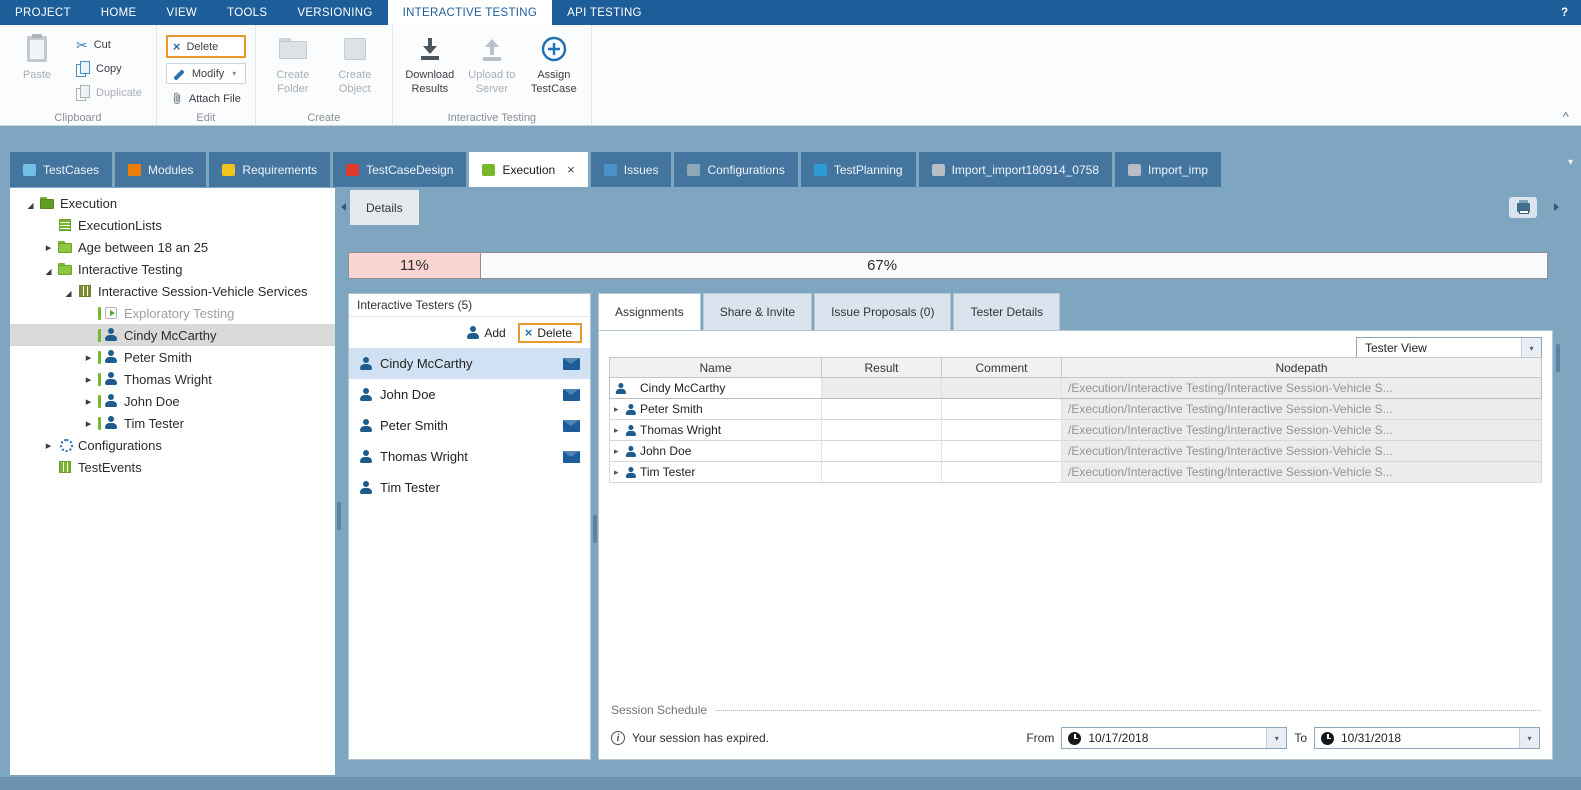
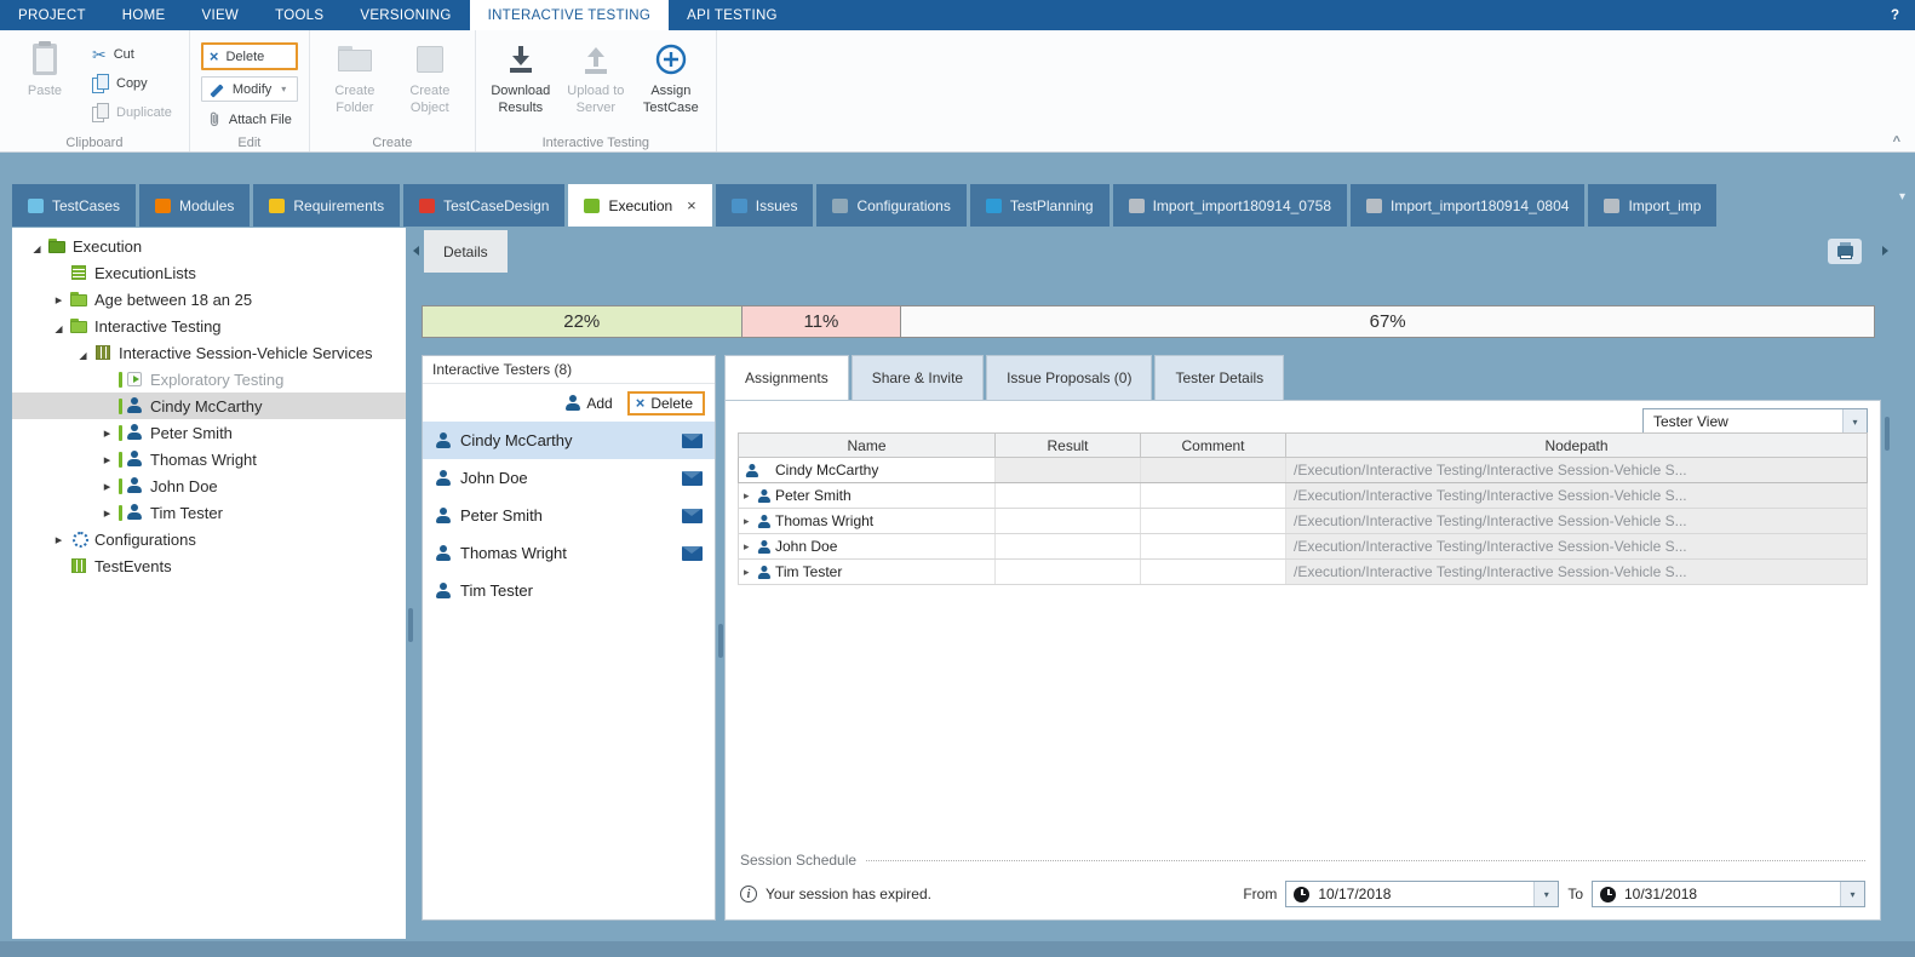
  PROJECT
  HOME
  VIEW
  TOOLS
  VERSIONING
  INTERACTIVE TESTING
  API TESTING
  ?
  Paste
  ✂
  Cut
  Copy
  Duplicate
  Clipboard
  ×
  Delete
  Modify
  ▾
  Attach File
  Edit
  Create Folder
  Create Object
  Create
  Download Results
  Upload to Server
  Assign TestCase
  Interactive Testing
  ^
  TestCases
  Modules
  Requirements
  TestCaseDesign
  Execution
  ×
  Issues
  Configurations
  TestPlanning
  Import_import180914_0758
+ Import_import180914_0804
  Import_imp
  ▾
  Details
+ 22%
  11%
  67%
  Execution
  ExecutionLists
  Age between 18 an 25
  Interactive Testing
  Interactive Session-Vehicle Services
  Exploratory Testing
  Cindy McCarthy
  Peter Smith
  Thomas Wright
  John Doe
  Tim Tester
  Configurations
  TestEvents
- Interactive Testers (5)
+ Interactive Testers (8)
  Add
  ×
  Delete
  Cindy McCarthy
  John Doe
  Peter Smith
  Thomas Wright
  Tim Tester
  Assignments
  Share & Invite
  Issue Proposals (0)
  Tester Details
  Tester View
  ▾
  Name
  Result
  Comment
  Nodepath
  Cindy McCarthy
  /Execution/Interactive Testing/Interactive Session-Vehicle S...
  ▸
  Peter Smith
  /Execution/Interactive Testing/Interactive Session-Vehicle S...
  ▸
  Thomas Wright
  /Execution/Interactive Testing/Interactive Session-Vehicle S...
  ▸
  John Doe
  /Execution/Interactive Testing/Interactive Session-Vehicle S...
  ▸
  Tim Tester
  /Execution/Interactive Testing/Interactive Session-Vehicle S...
  Session Schedule
  i
  Your session has expired.
  From
  10/17/2018
  ▾
  To
  10/31/2018
  ▾
